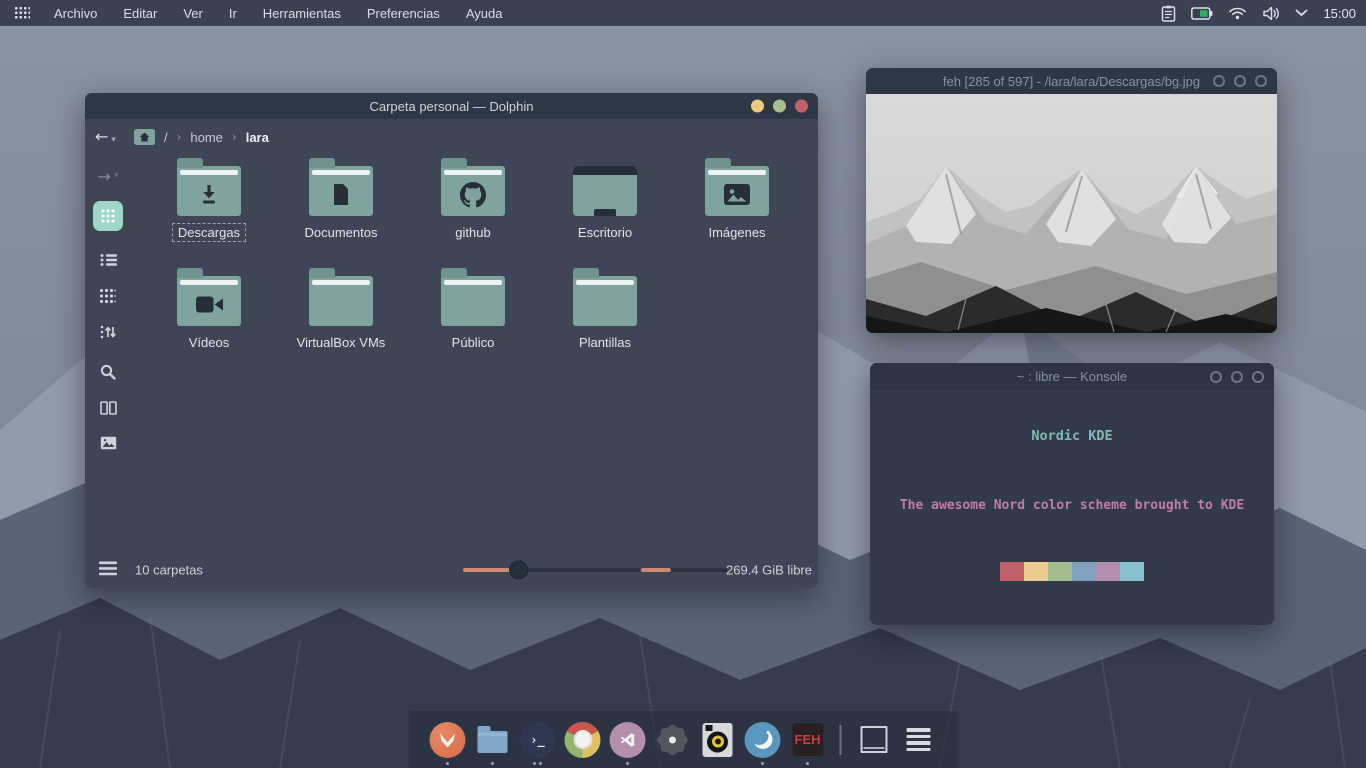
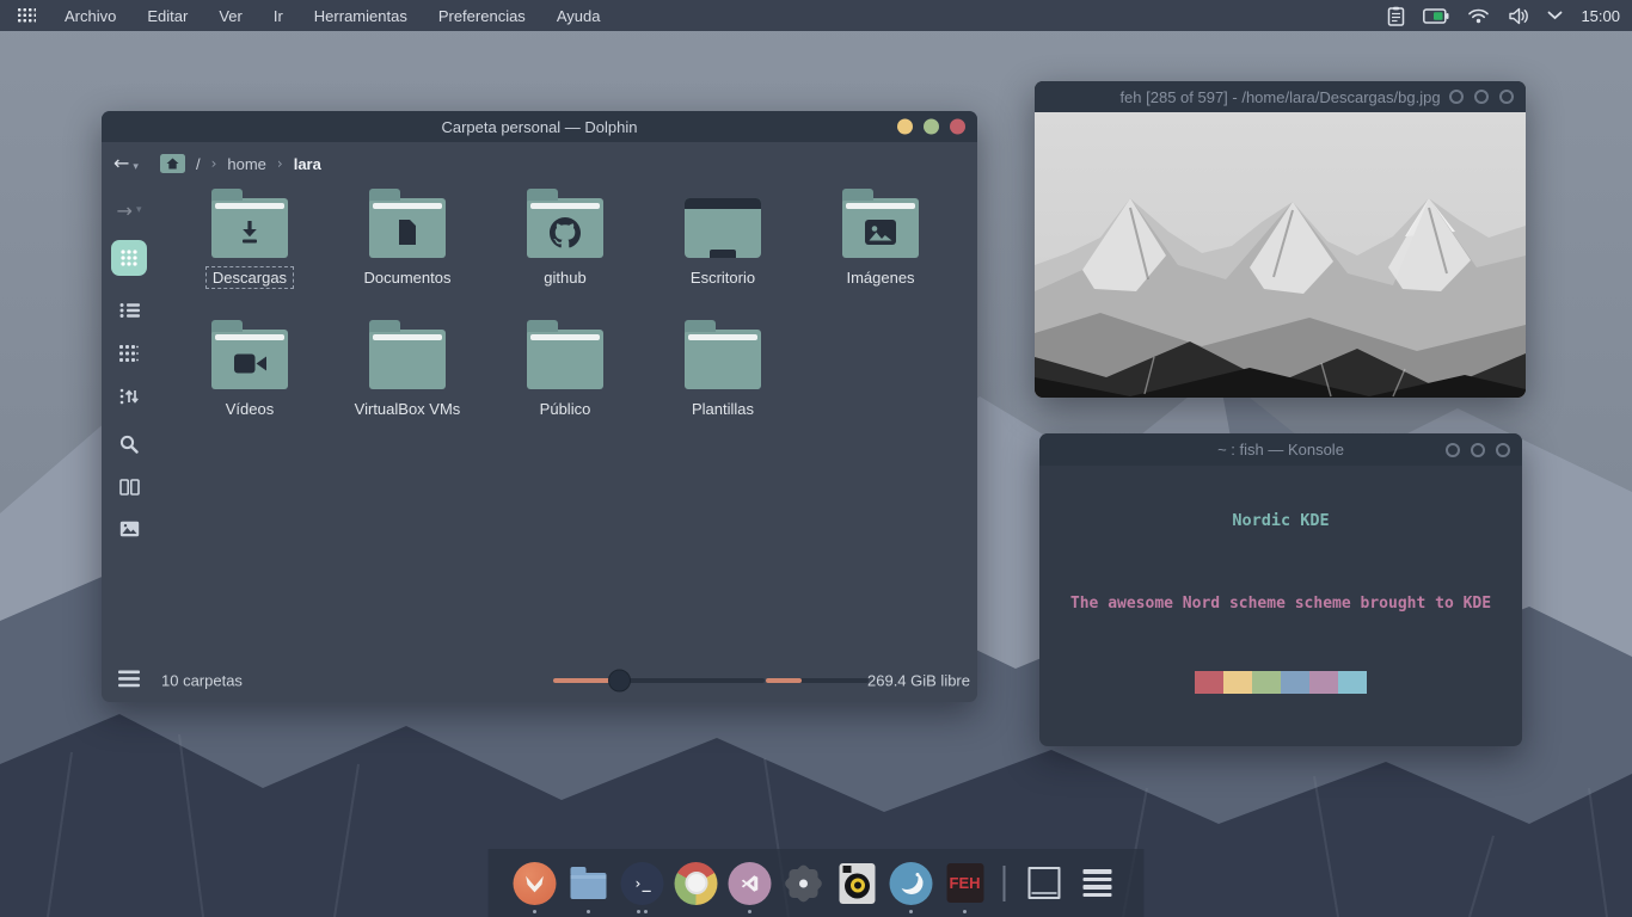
  Archivo
  Editar
  Ver
  Ir
  Herramientas
  Preferencias
  Ayuda
  15:00
  Carpeta personal — Dolphin
  ← ▾
  /
  ›
  home
  ›
  lara
  →
  ▾
  Descargas
  Documentos
  github
  Escritorio
  Imágenes
  Vídeos
  VirtualBox VMs
  Público
  Plantillas
  10 carpetas
  269.4 GiB libre
- feh [285 of 597] - /lara/lara/Descargas/bg.jpg
+ feh [285 of 597] - /home/lara/Descargas/bg.jpg
- ~ : libre — Konsole
+ ~ : fish — Konsole
  Nordic KDE
- The awesome Nord color scheme brought to KDE
+ The awesome Nord scheme scheme brought to KDE
  ›_
  FEH
